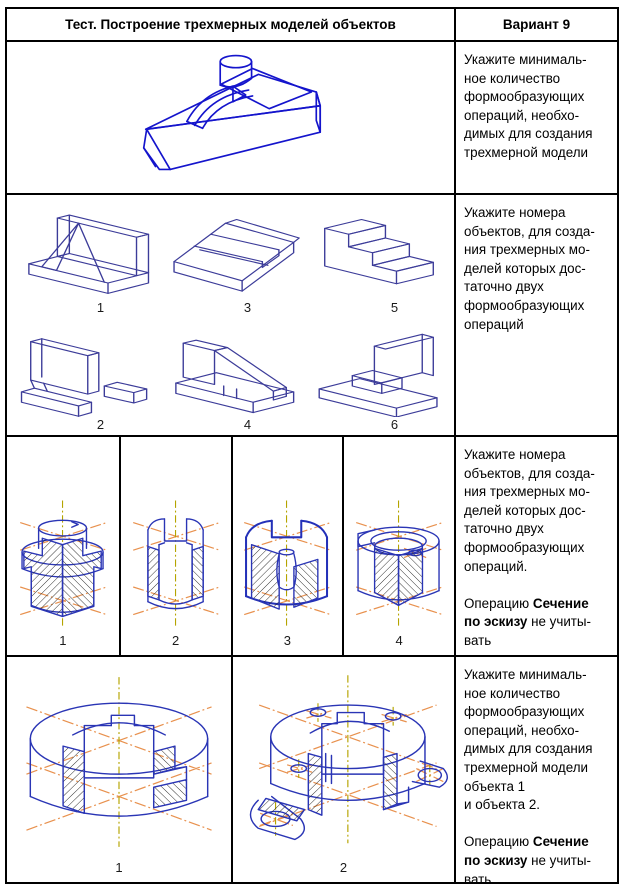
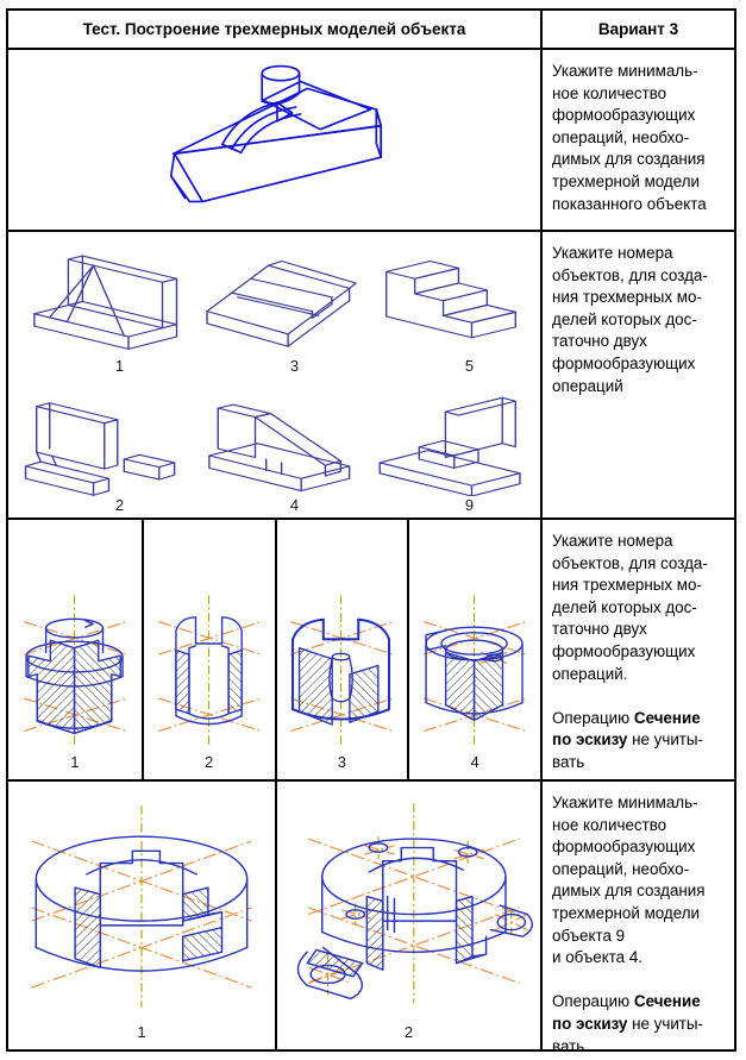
- Тест. Построение трехмерных моделей объектов
+ Тест. Построение трехмерных моделей объекта
- Вариант 9
+ Вариант 3
  Укажите минималь-
  ное количество
  формообразующих
  операций, необхо-
  димых для создания
  трехмерной модели
+ показанного объекта
  1
  3
  5
  2
  4
- 6
+ 9
  Укажите номера
  объектов, для созда-
  ния трехмерных мо-
  делей которых дос-
  таточно двух
  формообразующих
  операций
  1
  2
  3
  4
  Укажите номера
  объектов, для созда-
  ния трехмерных мо-
  делей которых дос-
  таточно двух
  формообразующих
  операций.
  Операцию Сечение
  по эскизу не учиты-
  вать
  1
  2
  Укажите минималь-
  ное количество
  формообразующих
  операций, необхо-
  димых для создания
  трехмерной модели
- объекта 1
+ объекта 9
- и объекта 2.
+ и объекта 4.
  Операцию Сечение
  по эскизу не учиты-
  вать
